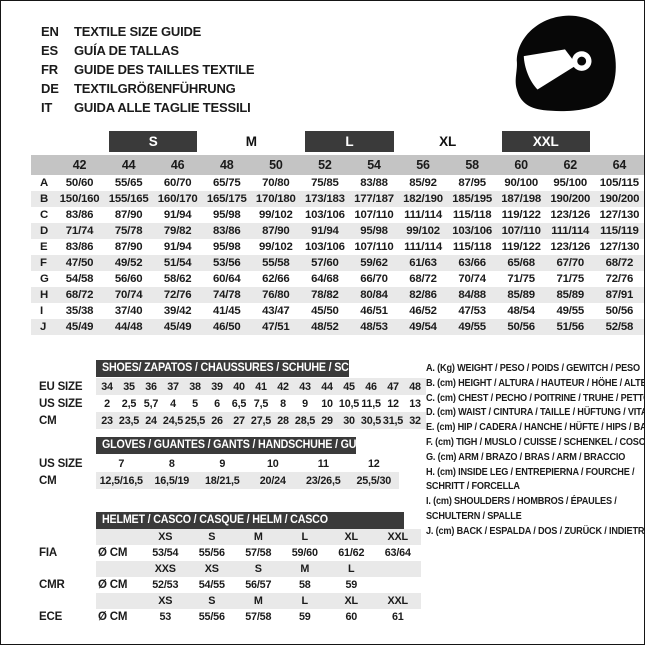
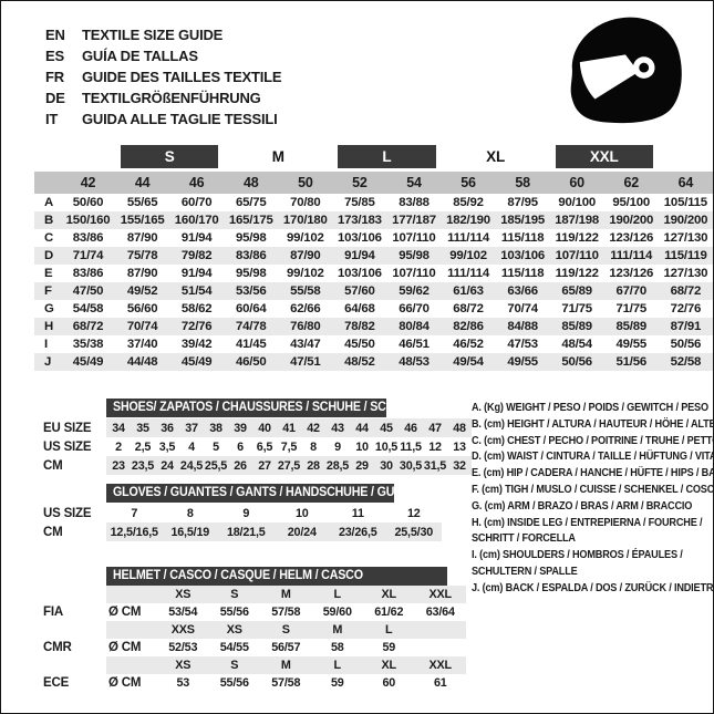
  EN
  TEXTILE SIZE GUIDE
  ES
  GUÍA DE TALLAS
  FR
  GUIDE DES TAILLES TEXTILE
  DE
  TEXTILGRÖßENFÜHRUNG
  IT
  GUIDA ALLE TAGLIE TESSILI
  		S	M	L	XL	XXL
  	42	44	46	48	50	52	54	56	58	60	62	64
  A	50/60	55/65	60/70	65/75	70/80	75/85	83/88	85/92	87/95	90/100	95/100	105/115
  B	150/160	155/165	160/170	165/175	170/180	173/183	177/187	182/190	185/195	187/198	190/200	190/200
  C	83/86	87/90	91/94	95/98	99/102	103/106	107/110	111/114	115/118	119/122	123/126	127/130
  D	71/74	75/78	79/82	83/86	87/90	91/94	95/98	99/102	103/106	107/110	111/114	115/119
  E	83/86	87/90	91/94	95/98	99/102	103/106	107/110	111/114	115/118	119/122	123/126	127/130
- F	47/50	49/52	51/54	53/56	55/58	57/60	59/62	61/63	63/66	65/68	67/70	68/72
+ F	47/50	49/52	51/54	53/56	55/58	57/60	59/62	61/63	63/66	65/89	67/70	68/72
  G	54/58	56/60	58/62	60/64	62/66	64/68	66/70	68/72	70/74	71/75	71/75	72/76
  H	68/72	70/74	72/76	74/78	76/80	78/82	80/84	82/86	84/88	85/89	85/89	87/91
  I	35/38	37/40	39/42	41/45	43/47	45/50	46/51	46/52	47/53	48/54	49/55	50/56
  J	45/49	44/48	45/49	46/50	47/51	48/52	48/53	49/54	49/55	50/56	51/56	52/58
  	SHOES/ ZAPATOS / CHAUSSURES / SCHUHE / SCARPE
  EU SIZE	34	35	36	37	38	39	40	41	42	43	44	45	46	47	48
- US SIZE	2	2,5	5,7	4	5	6	6,5	7,5	8	9	10	10,5	11,5	12	13
+ US SIZE	2	2,5	3,5	4	5	6	6,5	7,5	8	9	10	10,5	11,5	12	13
  CM	23	23,5	24	24,5	25,5	26	27	27,5	28	28,5	29	30	30,5	31,5	32
  	GLOVES / GUANTES / GANTS / HANDSCHUHE / GUANTI
  US SIZE	7	8	9	10	11	12
  CM	12,5/16,5	16,5/19	18/21,5	20/24	23/26,5	25,5/30
  	HELMET / CASCO / CASQUE / HELM / CASCO
  		XS	S	M	L	XL	XXL
  FIA	Ø CM	53/54	55/56	57/58	59/60	61/62	63/64
  		XXS	XS	S	M	L
  CMR	Ø CM	52/53	54/55	56/57	58	59
  		XS	S	M	L	XL	XXL
  ECE	Ø CM	53	55/56	57/58	59	60	61
  A. (Kg) WEIGHT / PESO / POIDS / GEWITCH / PESO
  B. (cm) HEIGHT / ALTURA / HAUTEUR / HÖHE / ALTE
  C. (cm) CHEST / PECHO / POITRINE / TRUHE / PETT
  D. (cm) WAIST / CINTURA / TAILLE / HÜFTUNG / VIT
  E. (cm) HIP / CADERA / HANCHE / HÜFTE / HIPS / BA
  F. (cm) TIGH / MUSLO / CUISSE / SCHENKEL / COSC
  G. (cm) ARM / BRAZO / BRAS / ARM / BRACCIO
  H. (cm) INSIDE LEG / ENTREPIERNA / FOURCHE /
  SCHRITT / FORCELLA
  I. (cm) SHOULDERS / HOMBROS / ÉPAULES /
  SCHULTERN / SPALLE
  J. (cm) BACK / ESPALDA / DOS / ZURÜCK / INDIETR
